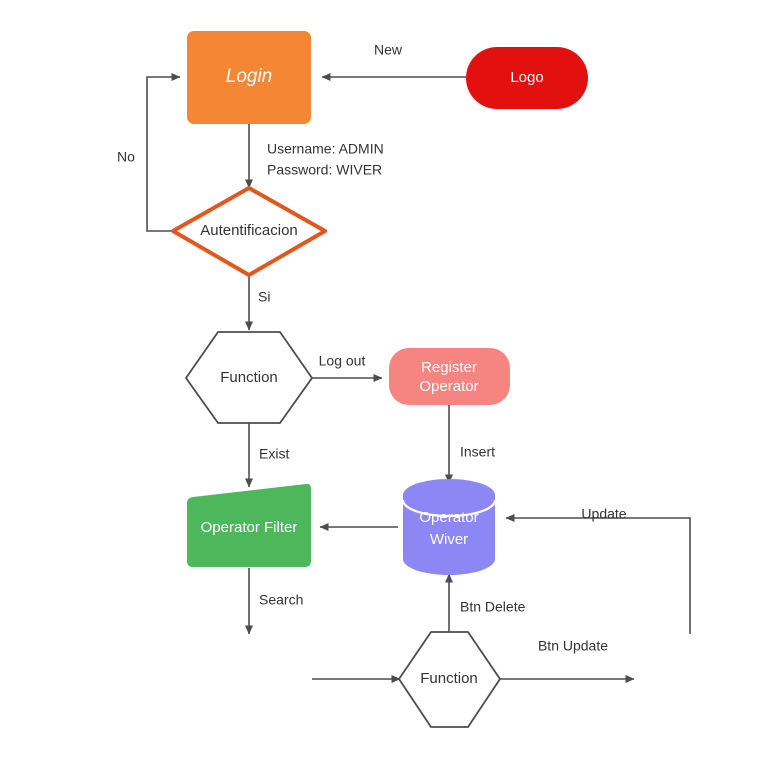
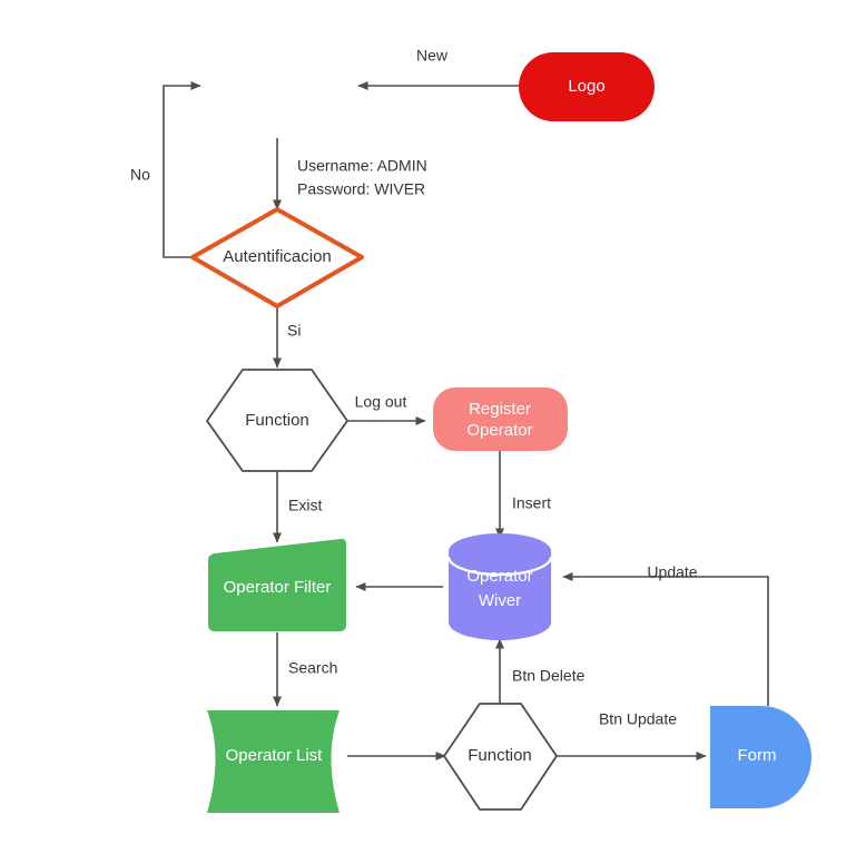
  New
  Username: ADMIN
  Password: WIVER
  No
  Si
  Log out
  Exist
  Insert
  Search
  Btn Delete
  Btn Update
  Update
- Login
  Logo
  Autentificacion
  Function
  Register
  Operator
  Operator Filter
  Operator
  Wiver
+ Operator List
  Function
+ Form
